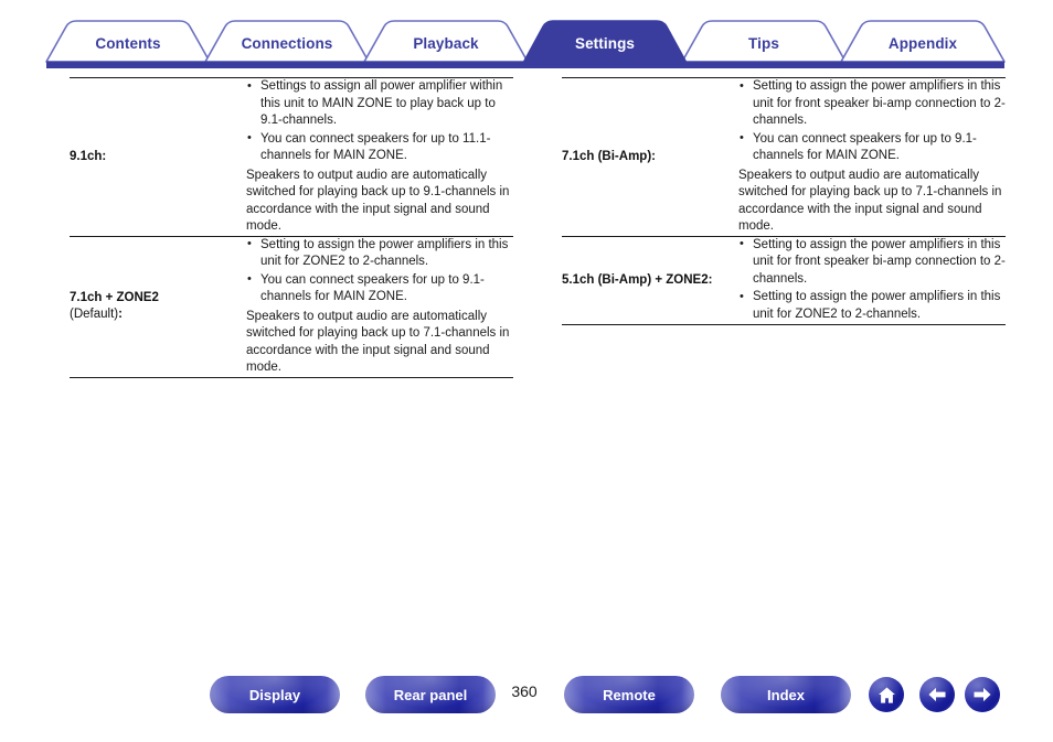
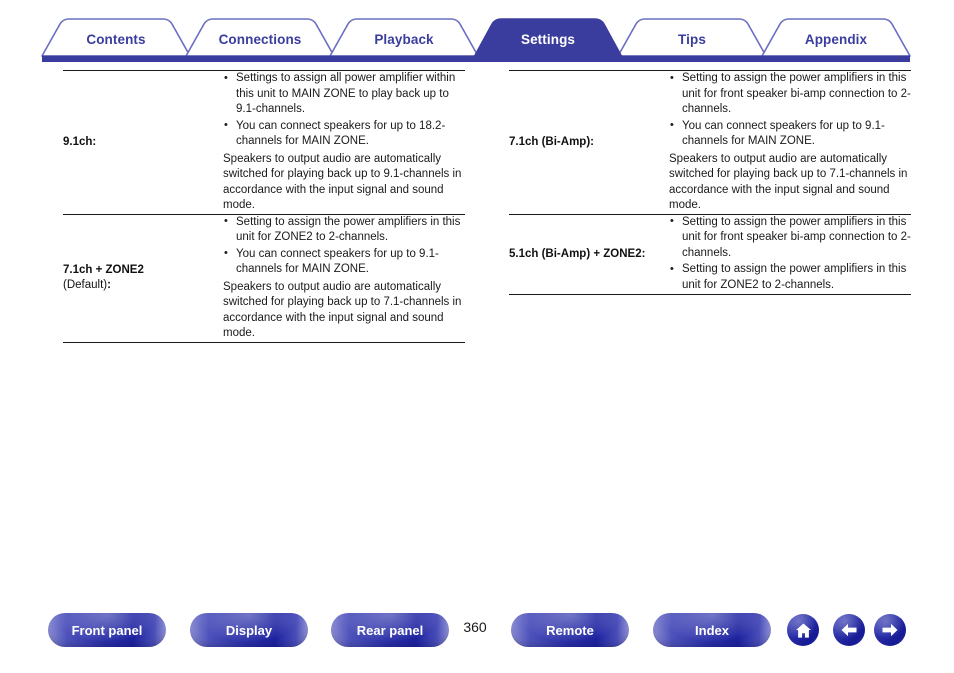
  Contents
  Connections
  Playback
  Settings
  Tips
  Appendix
- 9.1ch:	Settings to assign all power amplifier within this unit to MAIN ZONE to play back up to 9.1-channels. You can connect speakers for up to 11.1-channels for MAIN ZONE. Speakers to output audio are automatically switched for playing back up to 9.1-channels in accordance with the input signal and sound mode.
+ 9.1ch:	Settings to assign all power amplifier within this unit to MAIN ZONE to play back up to 9.1-channels. You can connect speakers for up to 18.2-channels for MAIN ZONE. Speakers to output audio are automatically switched for playing back up to 9.1-channels in accordance with the input signal and sound mode.
  7.1ch + ZONE2 (Default):	Setting to assign the power amplifiers in this unit for ZONE2 to 2-channels. You can connect speakers for up to 9.1-channels for MAIN ZONE. Speakers to output audio are automatically switched for playing back up to 7.1-channels in accordance with the input signal and sound mode.
  7.1ch (Bi-Amp):	Setting to assign the power amplifiers in this unit for front speaker bi-amp connection to 2-channels. You can connect speakers for up to 9.1-channels for MAIN ZONE. Speakers to output audio are automatically switched for playing back up to 7.1-channels in accordance with the input signal and sound mode.
  5.1ch (Bi-Amp) + ZONE2:	Setting to assign the power amplifiers in this unit for front speaker bi-amp connection to 2-channels. Setting to assign the power amplifiers in this unit for ZONE2 to 2-channels.
+ Front panel
  Display
  Rear panel
  360
  Remote
  Index
